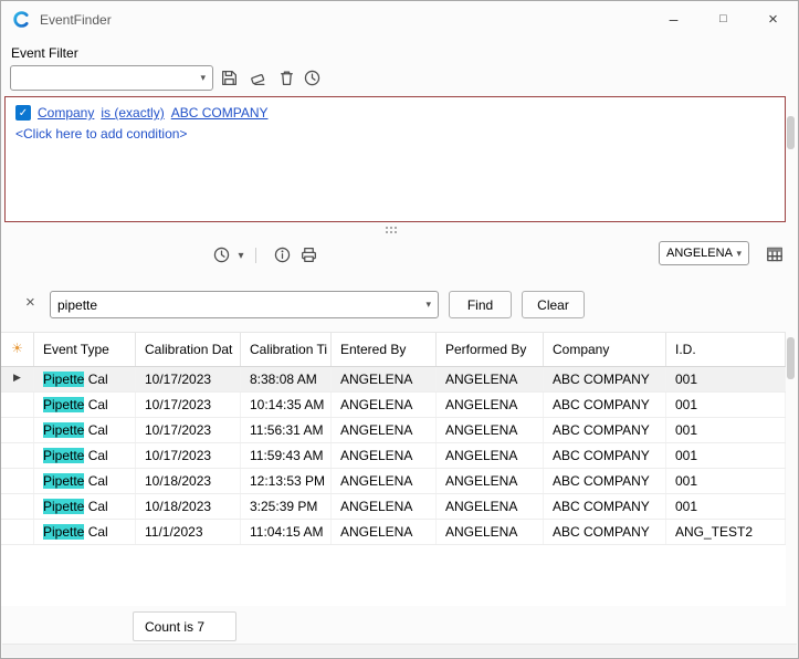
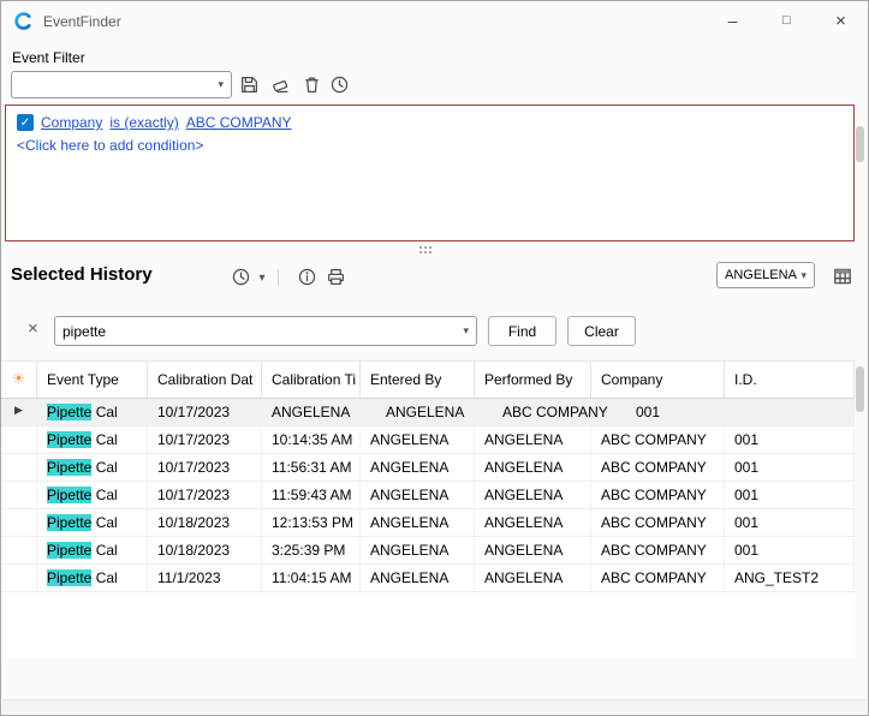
  EventFinder
  –
  □
  ×
  Event Filter
  ▾
  ✓
  Company
  is (exactly)
  ABC COMPANY
  <Click here to add condition>
+ Selected History
  ▾
  ANGELENA
  ▾
  ×
  pipette
  ▾
  Find
  Clear
  ☀
  Event Type
  Calibration Dat
  Calibration Ti
  Entered By
  Performed By
  Company
  I.D.
  ▶
  Pipette Cal
  10/17/2023
- 8:38:08 AM
  ANGELENA
  ANGELENA
  ABC COMPANY
  001
  Pipette Cal
  10/17/2023
  10:14:35 AM
  ANGELENA
  ANGELENA
  ABC COMPANY
  001
  Pipette Cal
  10/17/2023
  11:56:31 AM
  ANGELENA
  ANGELENA
  ABC COMPANY
  001
  Pipette Cal
  10/17/2023
  11:59:43 AM
  ANGELENA
  ANGELENA
  ABC COMPANY
  001
  Pipette Cal
  10/18/2023
  12:13:53 PM
  ANGELENA
  ANGELENA
  ABC COMPANY
  001
  Pipette Cal
  10/18/2023
  3:25:39 PM
  ANGELENA
  ANGELENA
  ABC COMPANY
  001
  Pipette Cal
  11/1/2023
  11:04:15 AM
  ANGELENA
  ANGELENA
  ABC COMPANY
  ANG_TEST2
- Count is 7
